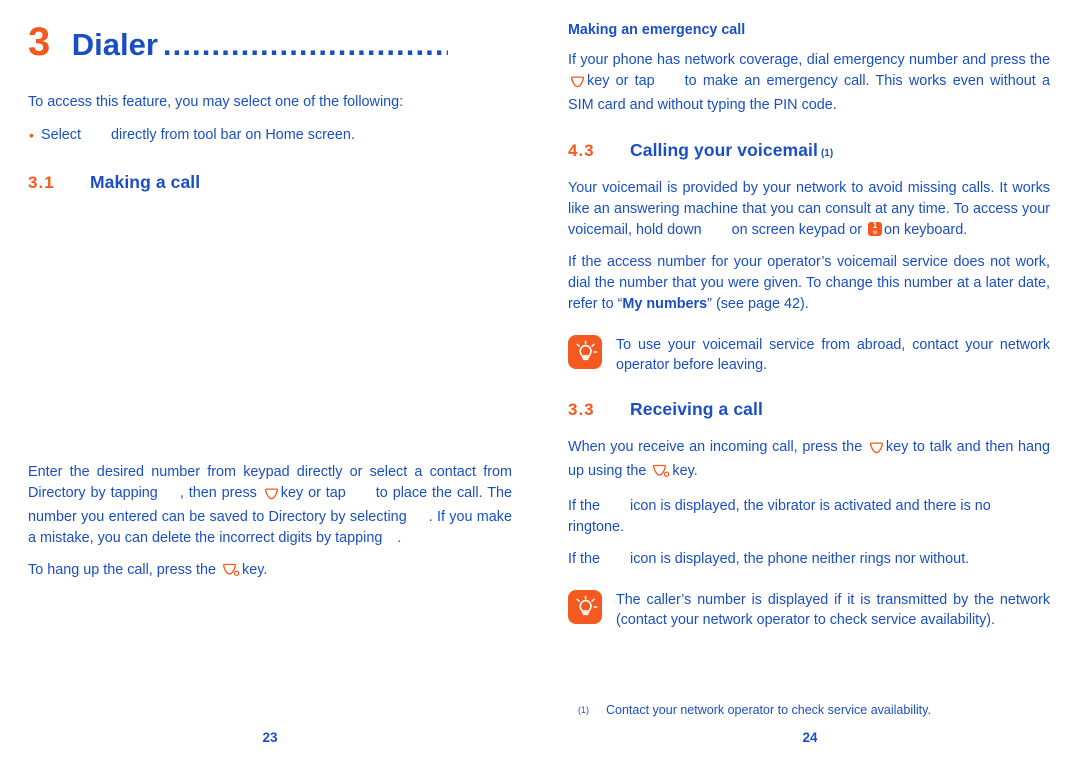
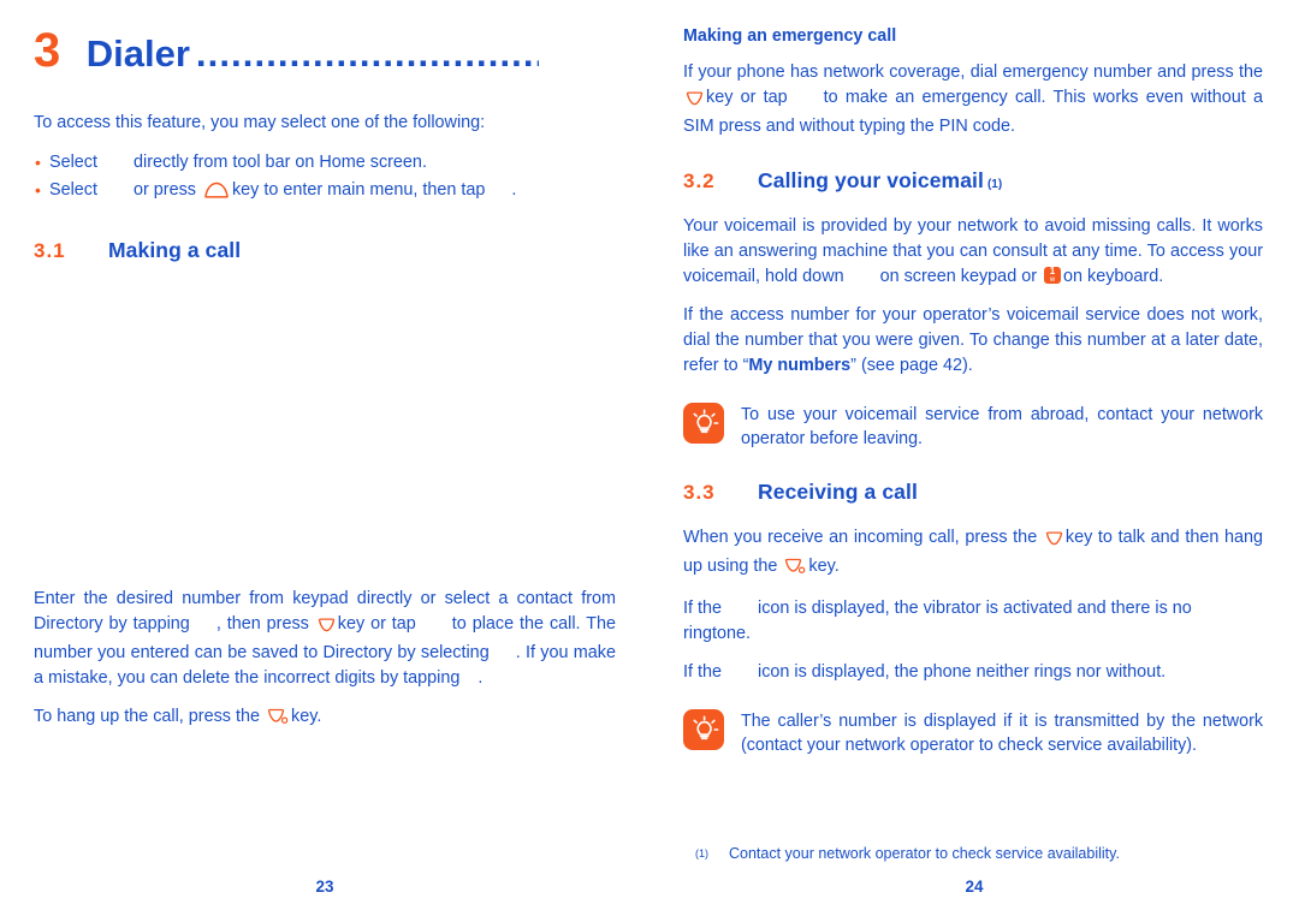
  3
  Dialer
  .............................
  To access this feature, you may select one of the following:
  Select directly from tool bar on Home screen.
+ Select or press key to enter main menu, then tap .
  3.1
  Making a call
  Enter the desired number from keypad directly or select a contact from Directory by tapping , then press key or tap to place the call. The number you entered can be saved to Directory by selecting . If you make a mistake, you can delete the incorrect digits by tapping .
  To hang up the call, press the key.
  23
  Making an emergency call
- If your phone has network coverage, dial emergency number and press the key or tap to make an emergency call. This works even without a SIM card and without typing the PIN code.
+ If your phone has network coverage, dial emergency number and press the key or tap to make an emergency call. This works even without a SIM press and without typing the PIN code.
- 4.3
+ 3.2
  Calling your voicemail
  (1)
  Your voicemail is provided by your network to avoid missing calls. It works like an answering machine that you can consult at any time. To access your voicemail, hold down on screen keypad or
  1
  on keyboard.
  If the access number for your operator’s voicemail service does not work, dial the number that you were given. To change this number at a later date, refer to “My numbers” (see page 42).
  To use your voicemail service from abroad, contact your network operator before leaving.
  3.3
  Receiving a call
  When you receive an incoming call, press the key to talk and then hang up using the key.
  If the icon is displayed, the vibrator is activated and there is no ringtone.
  If the icon is displayed, the phone neither rings nor without.
  The caller’s number is displayed if it is transmitted by the network (contact your network operator to check service availability).
  (1)
  Contact your network operator to check service availability.
  24
